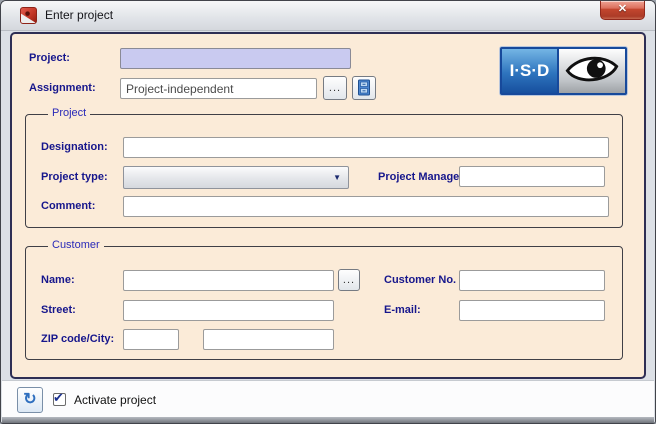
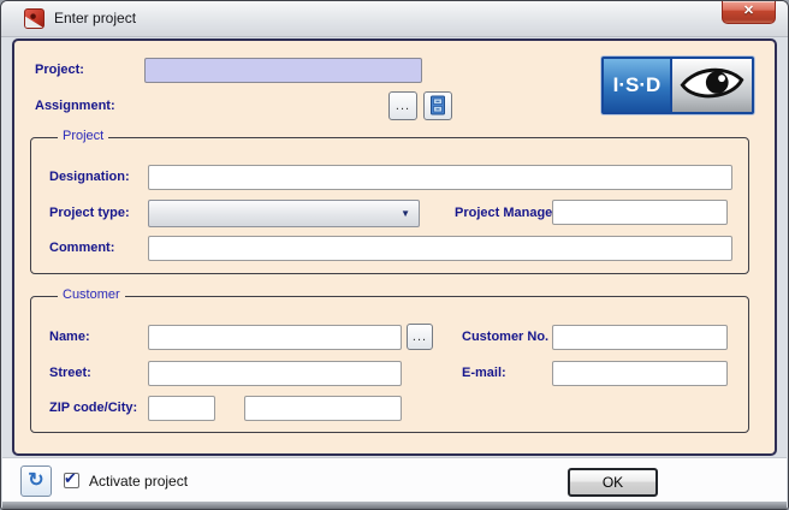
  Enter project
  ✕
  Project:
  Assignment:
- Project-independent
  ...
  I·S·D
  Project
  Designation:
  Project type:
  ▼
  Project Manage
  Comment:
  Customer
  Name:
  ...
  Customer No.
  Street:
  E-mail:
  ZIP code/City:
  ↻
  ✔
  Activate project
+ OK
